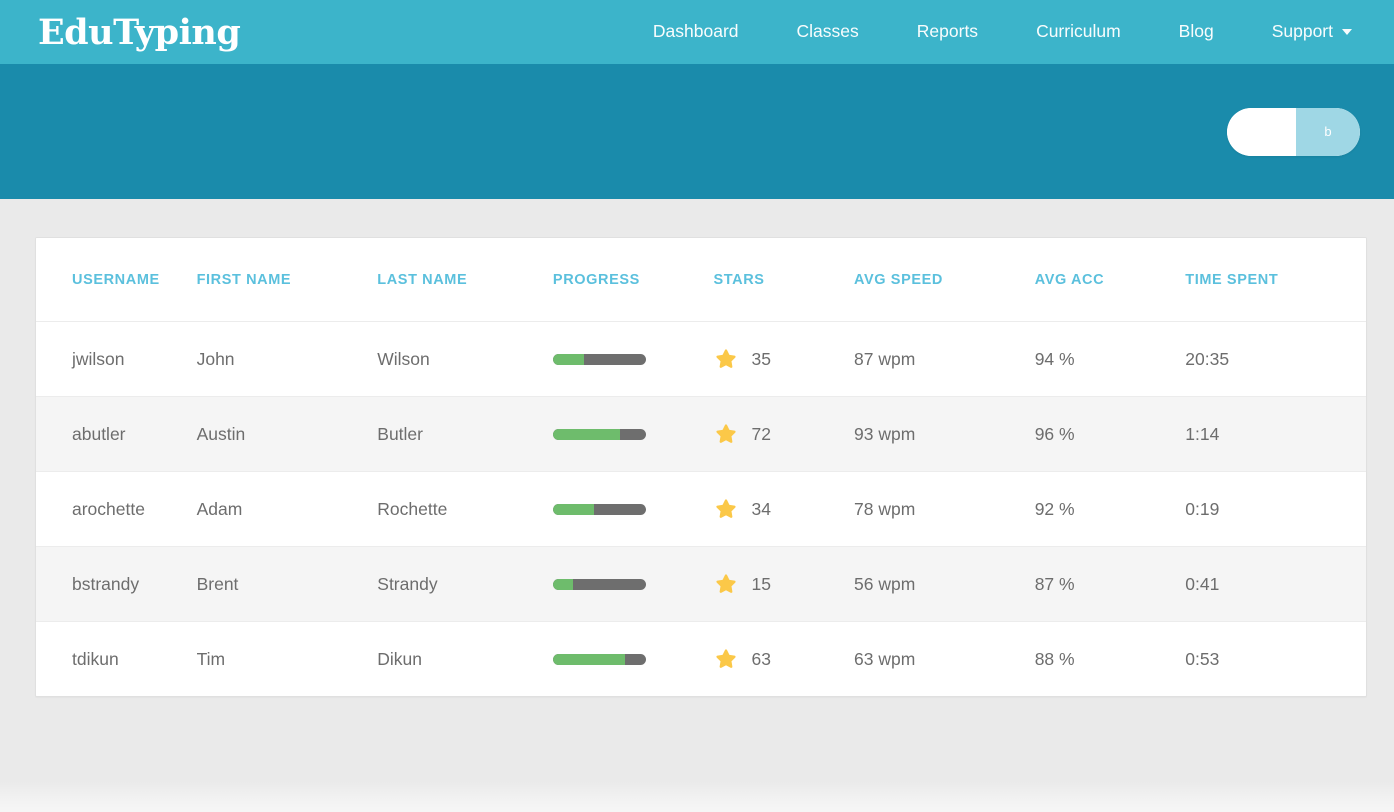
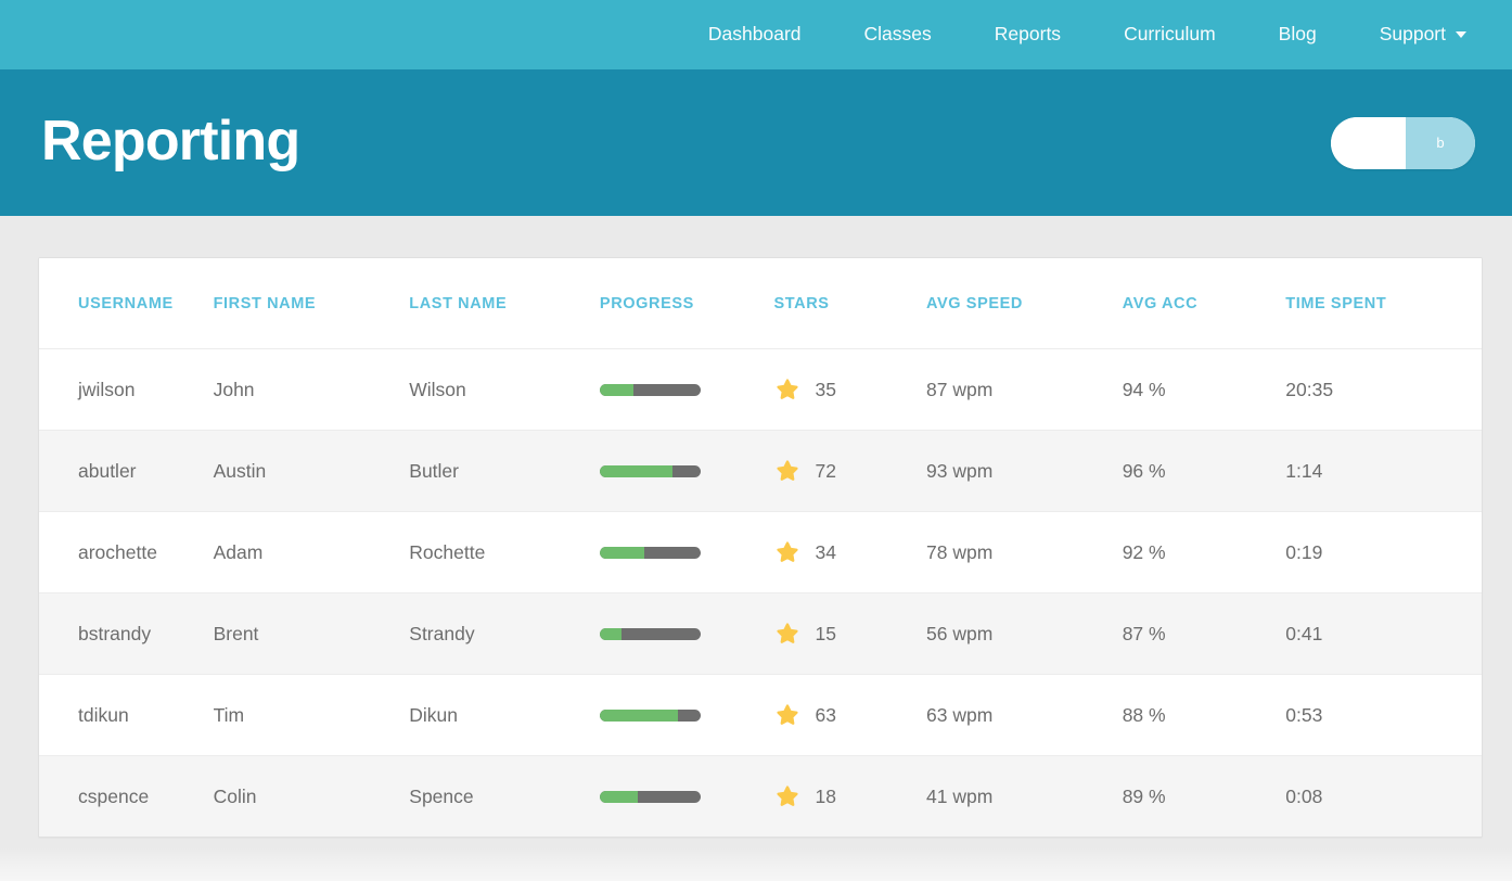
- EduTyping
  Dashboard
  Classes
  Reports
  Curriculum
  Blog
  Support
+ Reporting
  b
  USERNAME	FIRST NAME	LAST NAME	PROGRESS	STARS	AVG SPEED	AVG ACC	TIME SPENT
  jwilson	John	Wilson		35	87 wpm	94 %	20:35
  abutler	Austin	Butler		72	93 wpm	96 %	1:14
  arochette	Adam	Rochette		34	78 wpm	92 %	0:19
  bstrandy	Brent	Strandy		15	56 wpm	87 %	0:41
  tdikun	Tim	Dikun		63	63 wpm	88 %	0:53
+ cspence	Colin	Spence		18	41 wpm	89 %	0:08
